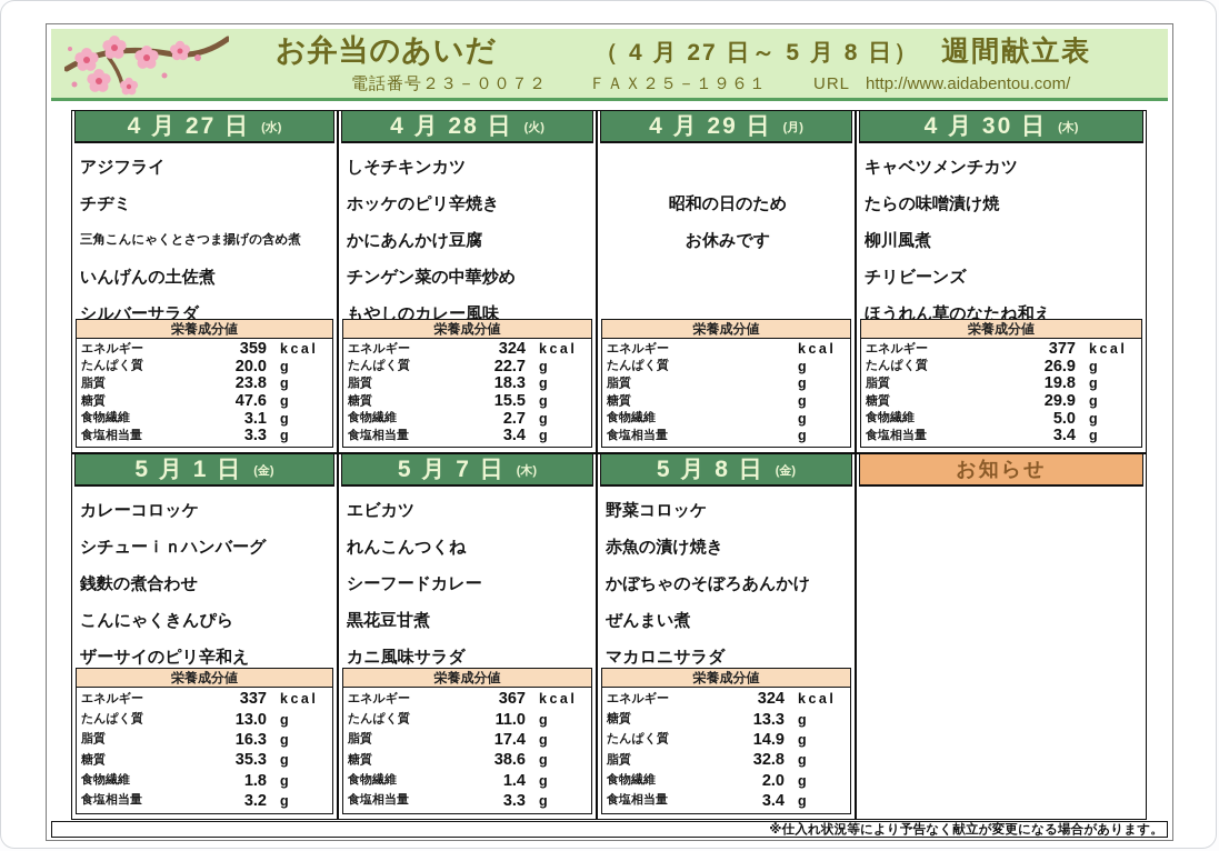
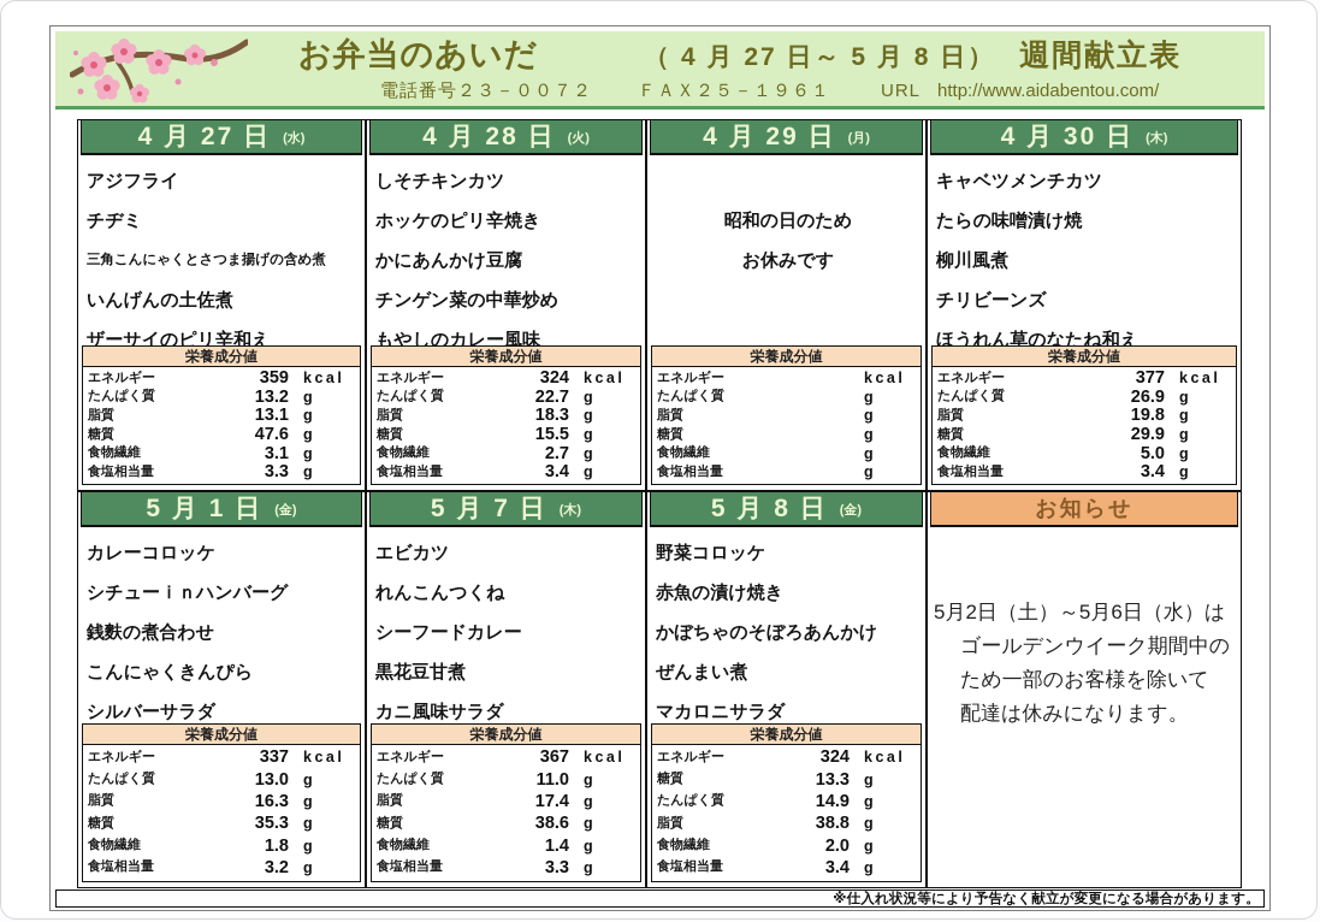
  お弁当のあいだ
  （ 4 月 27 日～ 5 月 8 日）
  週間献立表
  電話番号２３－００７２
  ＦＡＸ２５－１９６１
  URL
  http://www.aidabentou.com/
  4 月 27 日
  (水)
  アジフライ
  チヂミ
  三角こんにゃくとさつま揚げの含め煮
  いんげんの土佐煮
- シルバーサラダ
+ ザーサイのピリ辛和え
  栄養成分値
  エネルギー
  359
  kcal
  たんぱく質
- 20.0
+ 13.2
  g
  脂質
- 23.8
+ 13.1
  g
  糖質
  47.6
  g
  食物繊維
  3.1
  g
  食塩相当量
  3.3
  g
  4 月 28 日
  (火)
  しそチキンカツ
  ホッケのピリ辛焼き
  かにあんかけ豆腐
  チンゲン菜の中華炒め
  もやしのカレー風味
  栄養成分値
  エネルギー
  324
  kcal
  たんぱく質
  22.7
  g
  脂質
  18.3
  g
  糖質
  15.5
  g
  食物繊維
  2.7
  g
  食塩相当量
  3.4
  g
  4 月 29 日
  (月)
  昭和の日のため
  お休みです
  栄養成分値
  エネルギー
  kcal
  たんぱく質
  g
  脂質
  g
  糖質
  g
  食物繊維
  g
  食塩相当量
  g
  4 月 30 日
  (木)
  キャベツメンチカツ
  たらの味噌漬け焼
  柳川風煮
  チリビーンズ
  ほうれん草のなたね和え
  栄養成分値
  エネルギー
  377
  kcal
  たんぱく質
  26.9
  g
  脂質
  19.8
  g
  糖質
  29.9
  g
  食物繊維
  5.0
  g
  食塩相当量
  3.4
  g
  5 月 1 日
  (金)
  カレーコロッケ
  シチューｉｎハンバーグ
  銭麩の煮合わせ
  こんにゃくきんぴら
- ザーサイのピリ辛和え
+ シルバーサラダ
  栄養成分値
  エネルギー
  337
  kcal
  たんぱく質
  13.0
  g
  脂質
  16.3
  g
  糖質
  35.3
  g
  食物繊維
  1.8
  g
  食塩相当量
  3.2
  g
  5 月 7 日
  (木)
  エビカツ
  れんこんつくね
  シーフードカレー
  黒花豆甘煮
  カニ風味サラダ
  栄養成分値
  エネルギー
  367
  kcal
  たんぱく質
  11.0
  g
  脂質
  17.4
  g
  糖質
  38.6
  g
  食物繊維
  1.4
  g
  食塩相当量
  3.3
  g
  5 月 8 日
  (金)
  野菜コロッケ
  赤魚の漬け焼き
  かぼちゃのそぼろあんかけ
  ぜんまい煮
  マカロニサラダ
  栄養成分値
  エネルギー
  324
  kcal
  糖質
  13.3
  g
  たんぱく質
  14.9
  g
  脂質
- 32.8
+ 38.8
  g
  食物繊維
  2.0
  g
  食塩相当量
  3.4
  g
  お知らせ
+ 5月2日（土）～5月6日（水）は
+ ゴールデンウイーク期間中の
+ ため一部のお客様を除いて
+ 配達は休みになります。
  ※仕入れ状況等により予告なく献立が変更になる場合があります。
